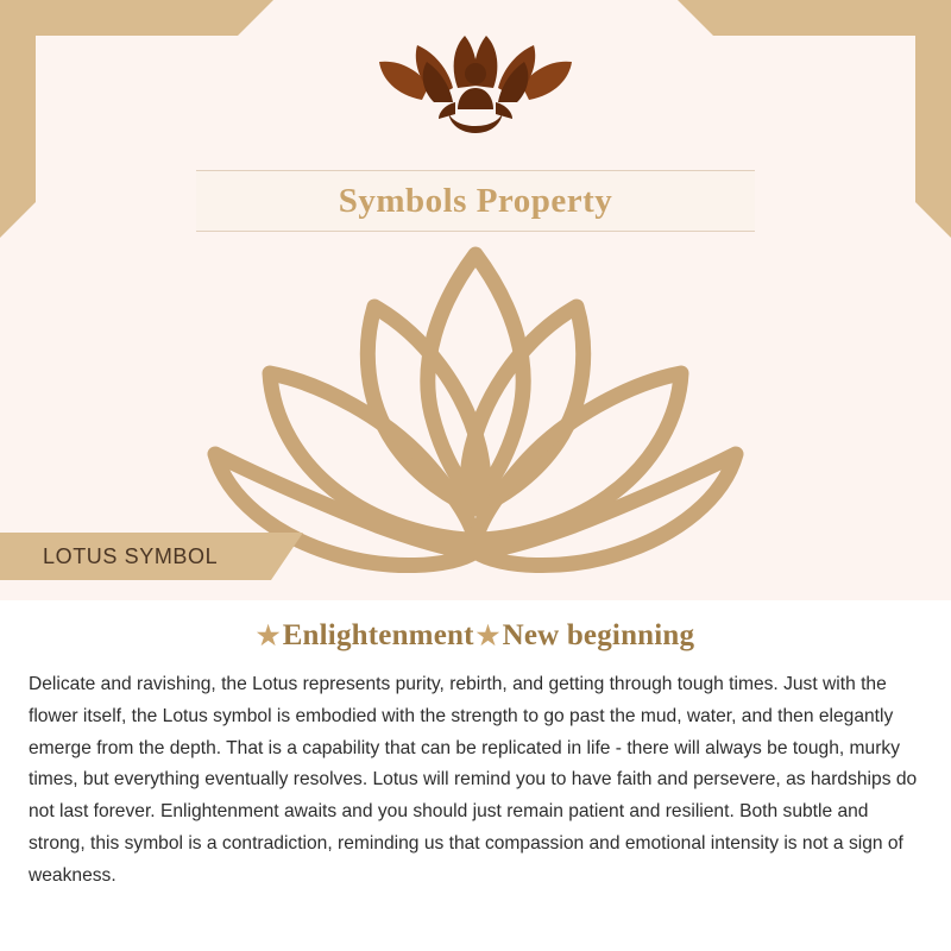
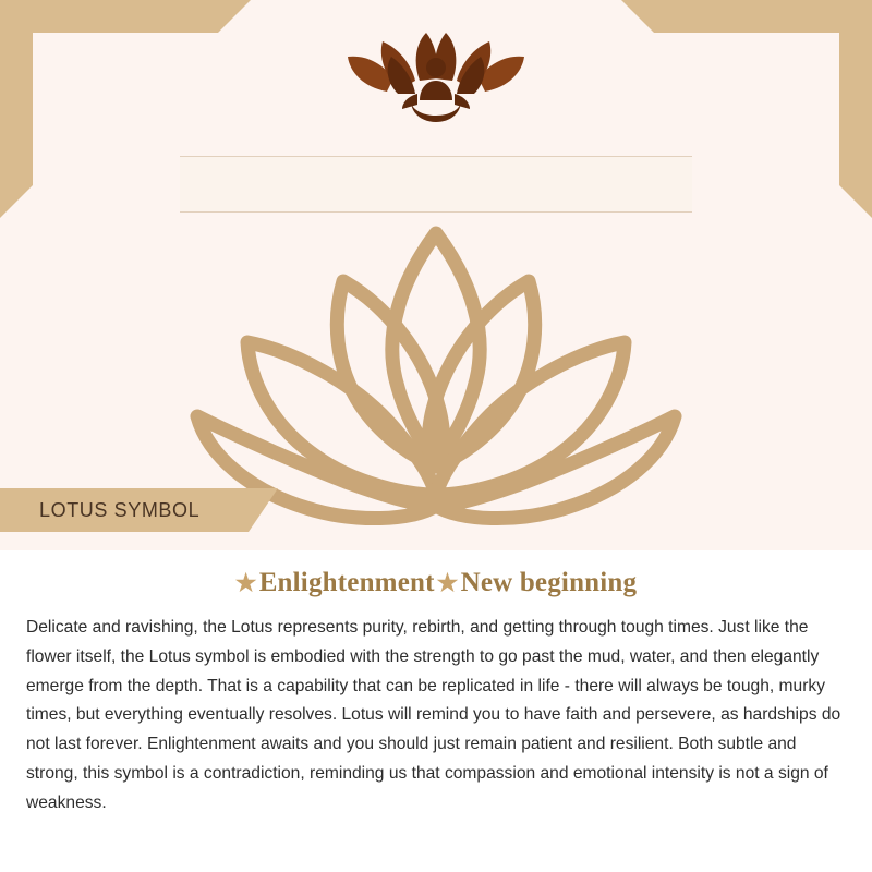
- Symbols Property
  LOTUS SYMBOL
  ★
  Enlightenment
  ★
  New beginning
- Delicate and ravishing, the Lotus represents purity, rebirth, and getting through tough times. Just with the flower itself, the Lotus symbol is embodied with the strength to go past the mud, water, and then elegantly emerge from the depth. That is a capability that can be replicated in life - there will always be tough, murky times, but everything eventually resolves. Lotus will remind you to have faith and persevere, as hardships do not last forever. Enlightenment awaits and you should just remain patient and resilient. Both subtle and strong, this symbol is a contradiction, reminding us that compassion and emotional intensity is not a sign of weakness.
+ Delicate and ravishing, the Lotus represents purity, rebirth, and getting through tough times. Just like the flower itself, the Lotus symbol is embodied with the strength to go past the mud, water, and then elegantly emerge from the depth. That is a capability that can be replicated in life - there will always be tough, murky times, but everything eventually resolves. Lotus will remind you to have faith and persevere, as hardships do not last forever. Enlightenment awaits and you should just remain patient and resilient. Both subtle and strong, this symbol is a contradiction, reminding us that compassion and emotional intensity is not a sign of weakness.
